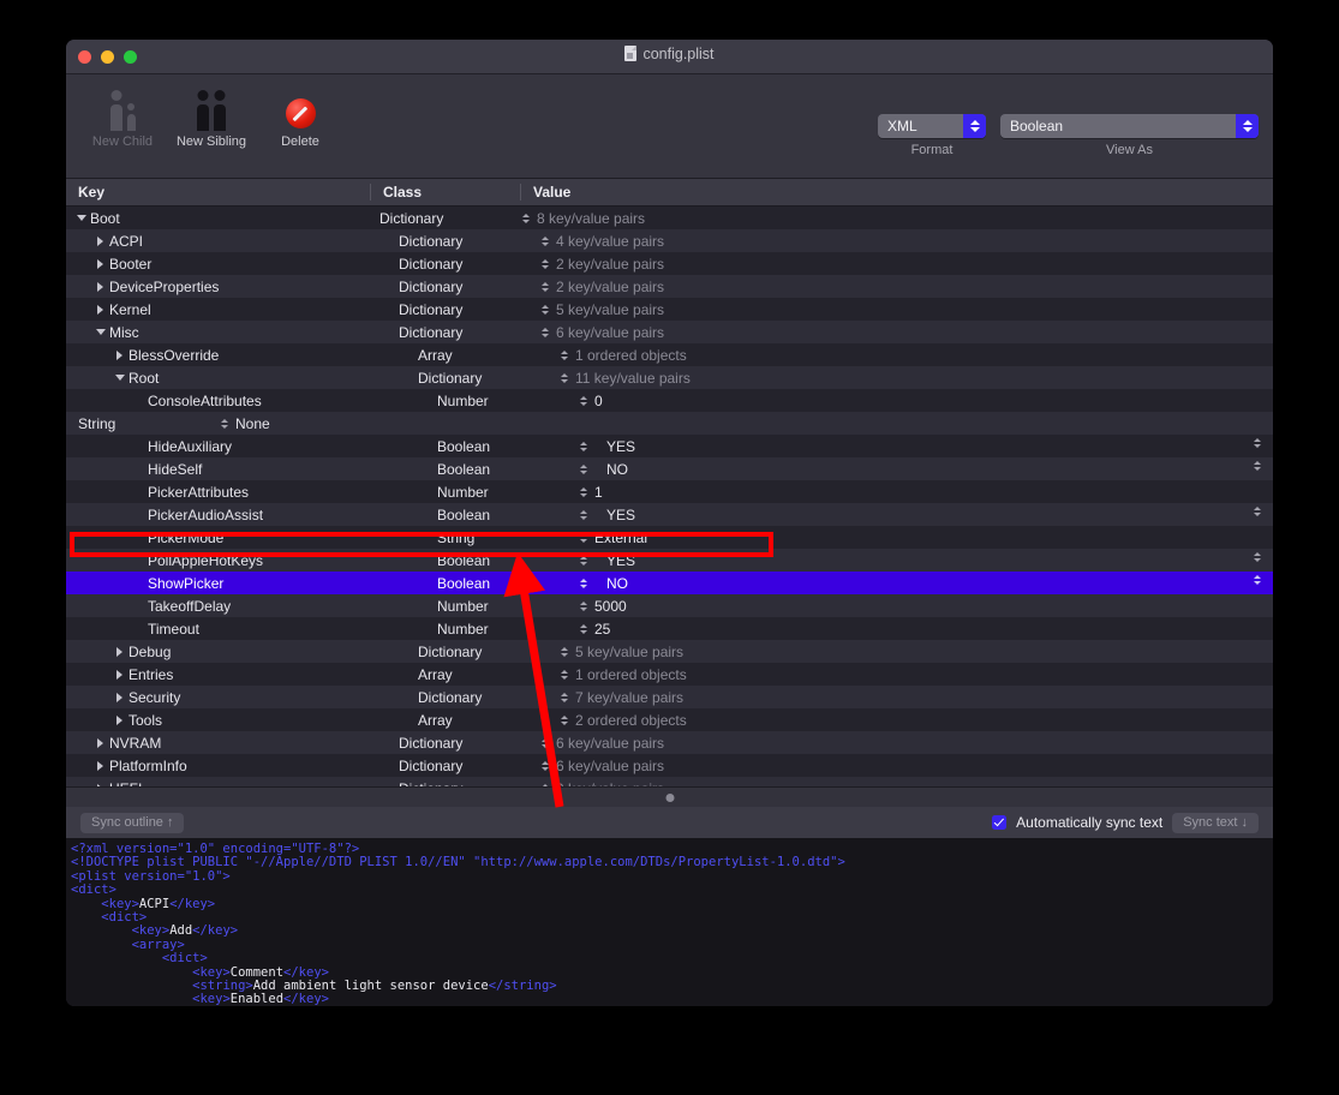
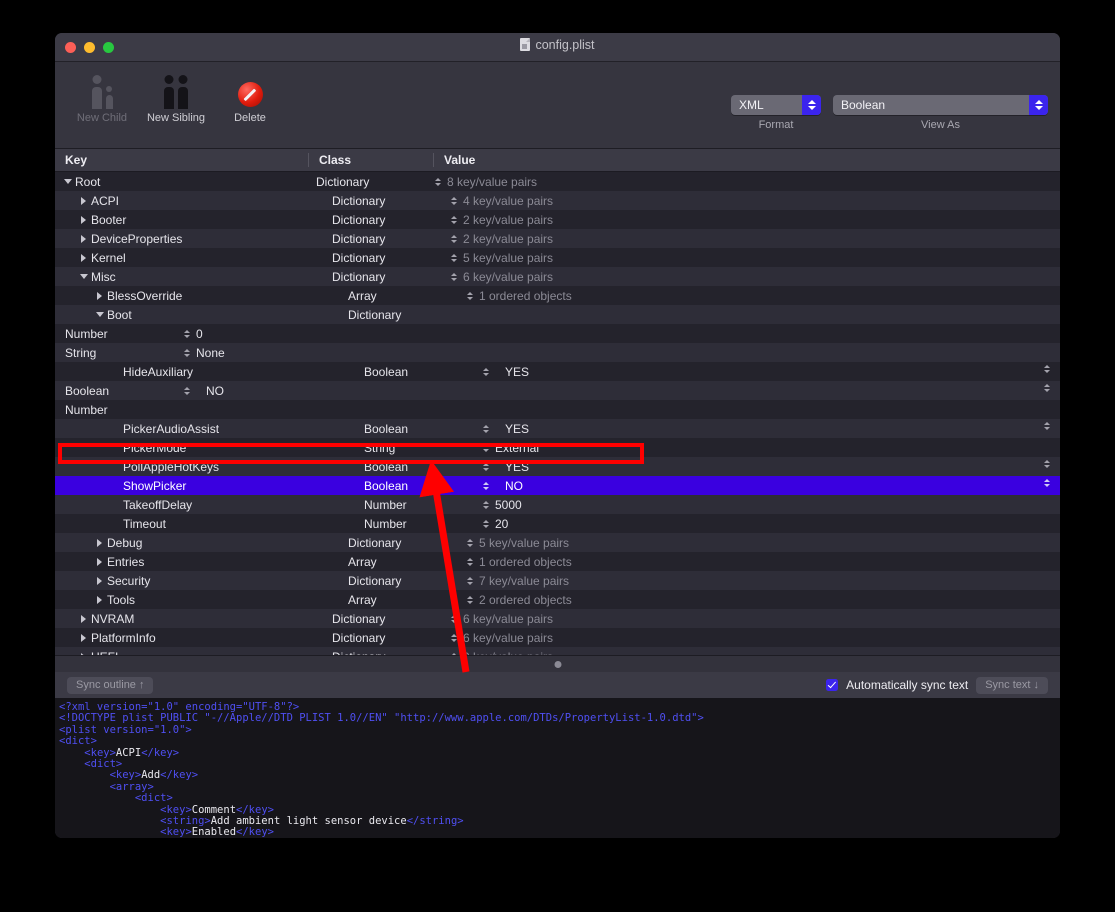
  config.plist
  New Child
  New Sibling
  Delete
  XML
  Format
  Boolean
  View As
  Key
  Class
  Value
- Boot
+ Root
  Dictionary
  8 key/value pairs
  ACPI
  Dictionary
  4 key/value pairs
  Booter
  Dictionary
  2 key/value pairs
  DeviceProperties
  Dictionary
  2 key/value pairs
  Kernel
  Dictionary
  5 key/value pairs
  Misc
  Dictionary
  6 key/value pairs
  BlessOverride
  Array
  1 ordered objects
- Root
+ Boot
  Dictionary
- 11 key/value pairs
- ConsoleAttributes
  Number
  0
  String
  None
  HideAuxiliary
  Boolean
  YES
- HideSelf
  Boolean
  NO
- PickerAttributes
  Number
- 1
  PickerAudioAssist
  Boolean
  YES
  PickerMode
  String
  External
  PollAppleHotKeys
  Boolean
  YES
  ShowPicker
  Boolean
  NO
  TakeoffDelay
  Number
  5000
  Timeout
  Number
- 25
+ 20
  Debug
  Dictionary
  5 key/value pairs
  Entries
  Array
  1 ordered objects
  Security
  Dictionary
  7 key/value pairs
  Tools
  Array
  2 ordered objects
  NVRAM
  Dictionary
  6 key/value pairs
  PlatformInfo
  Dictionary
  6 key/value pairs
  Sync outline ↑
  Automatically sync text
  Sync text ↓
  <?xml version="1.0" encoding="UTF-8"?> <!DOCTYPE plist PUBLIC "-//Apple//DTD PLIST 1.0//EN" "http://www.apple.com/DTDs/PropertyList-1.0.dtd"> <plist version="1.0"> <dict> <key>ACPI</key> <dict> <key>Add</key> <array> <dict> <key>Comment</key> <string>Add ambient light sensor device</string> <key>Enabled</key>
